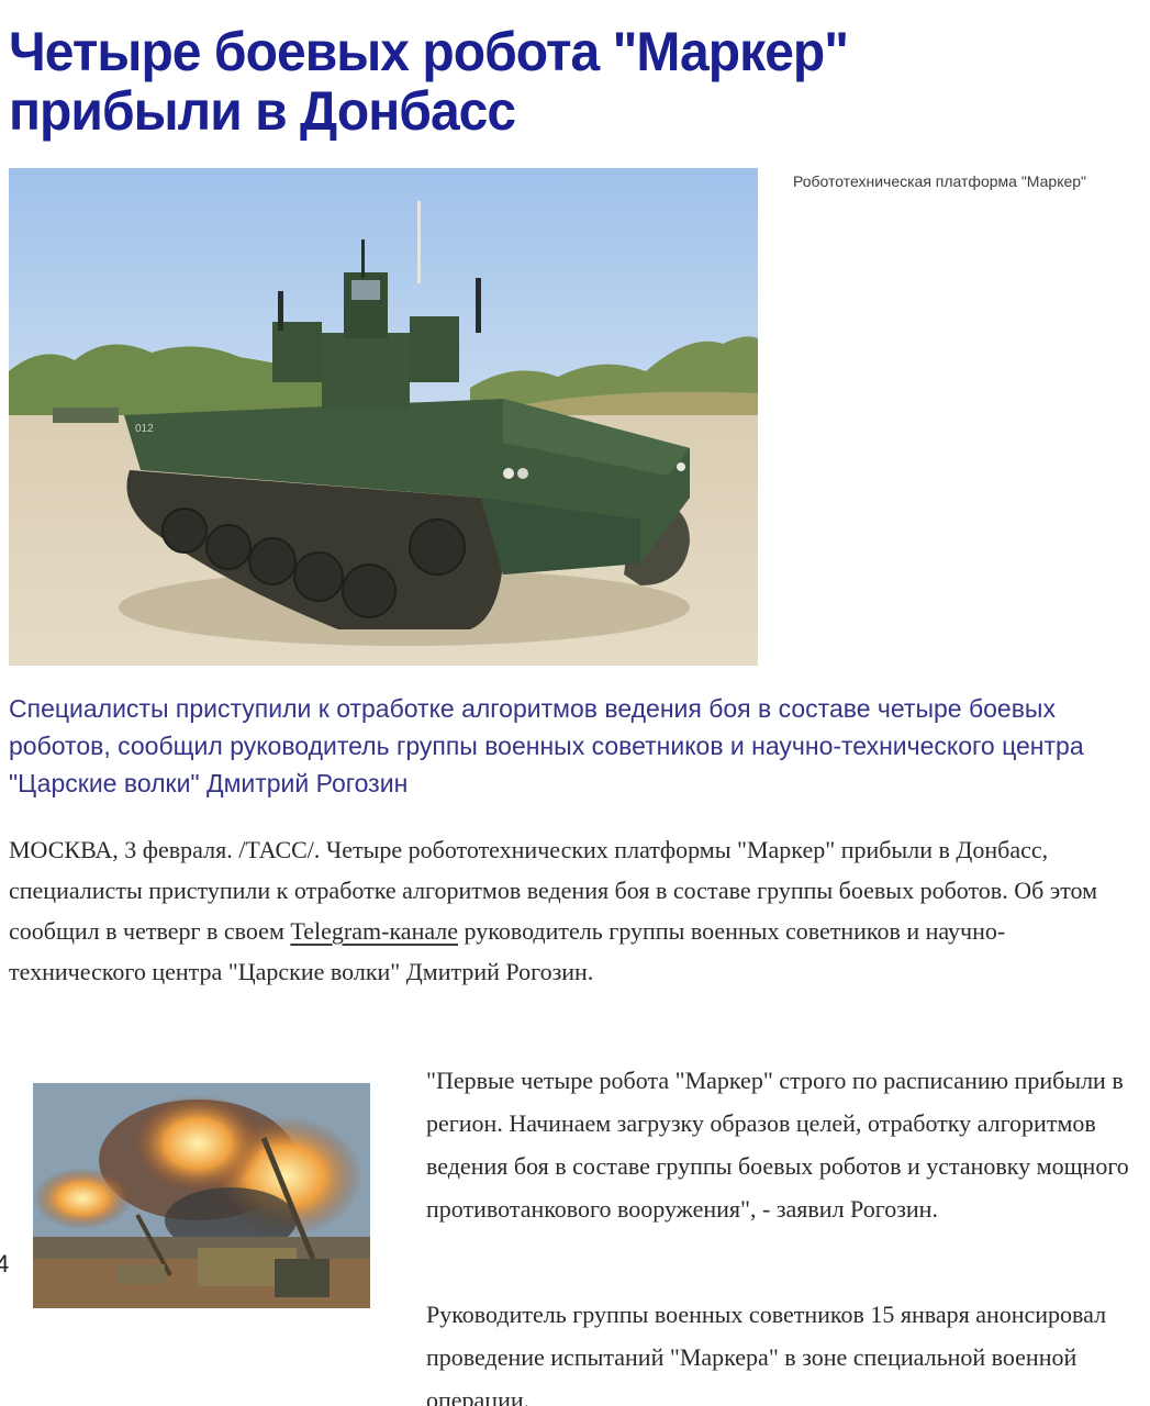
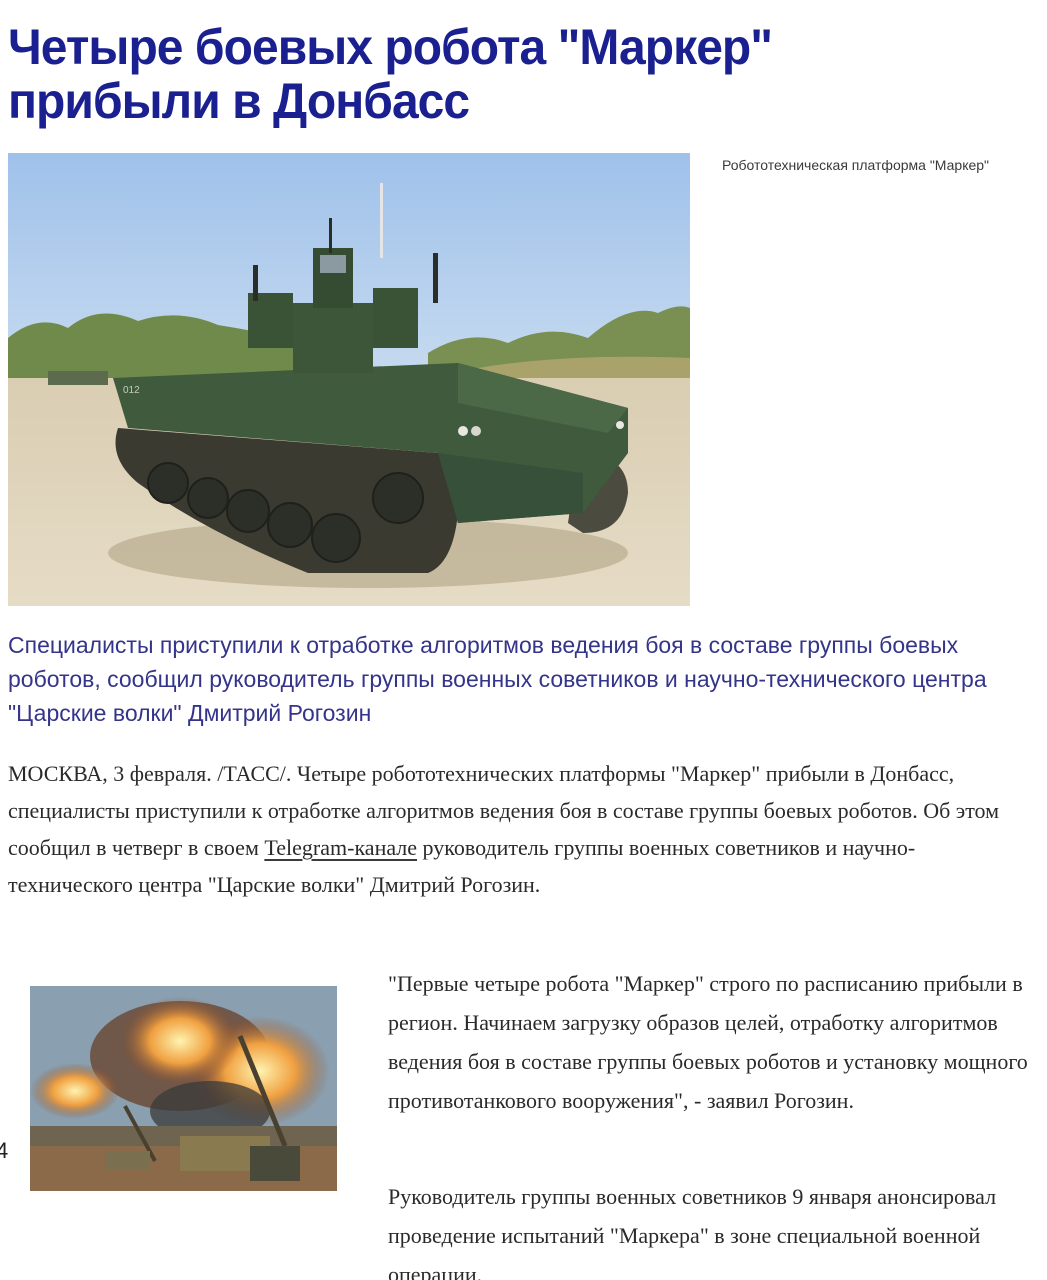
  Четыре боевых робота "Маркер" прибыли в Донбасс
  012
  Робототехническая платформа "Маркер"
- Специалисты приступили к отработке алгоритмов ведения боя в составе четыре боевых роботов, сообщил руководитель группы военных советников и научно-технического центра "Царские волки" Дмитрий Рогозин
+ Специалисты приступили к отработке алгоритмов ведения боя в составе группы боевых роботов, сообщил руководитель группы военных советников и научно-технического центра "Царские волки" Дмитрий Рогозин
  МОСКВА, 3 февраля. /ТАСС/. Четыре робототехнических платформы "Маркер" прибыли в Донбасс, специалисты приступили к отработке алгоритмов ведения боя в составе группы боевых роботов. Об этом сообщил в четверг в своем Telegram-канале руководитель группы военных советников и научно-технического центра "Царские волки" Дмитрий Рогозин.
  4
  "Первые четыре робота "Маркер" строго по расписанию прибыли в регион. Начинаем загрузку образов целей, отработку алгоритмов ведения боя в составе группы боевых роботов и установку мощного противотанкового вооружения", - заявил Рогозин.
- Руководитель группы военных советников 15 января анонсировал проведение испытаний "Маркера" в зоне специальной военной операции.
+ Руководитель группы военных советников 9 января анонсировал проведение испытаний "Маркера" в зоне специальной военной операции.
